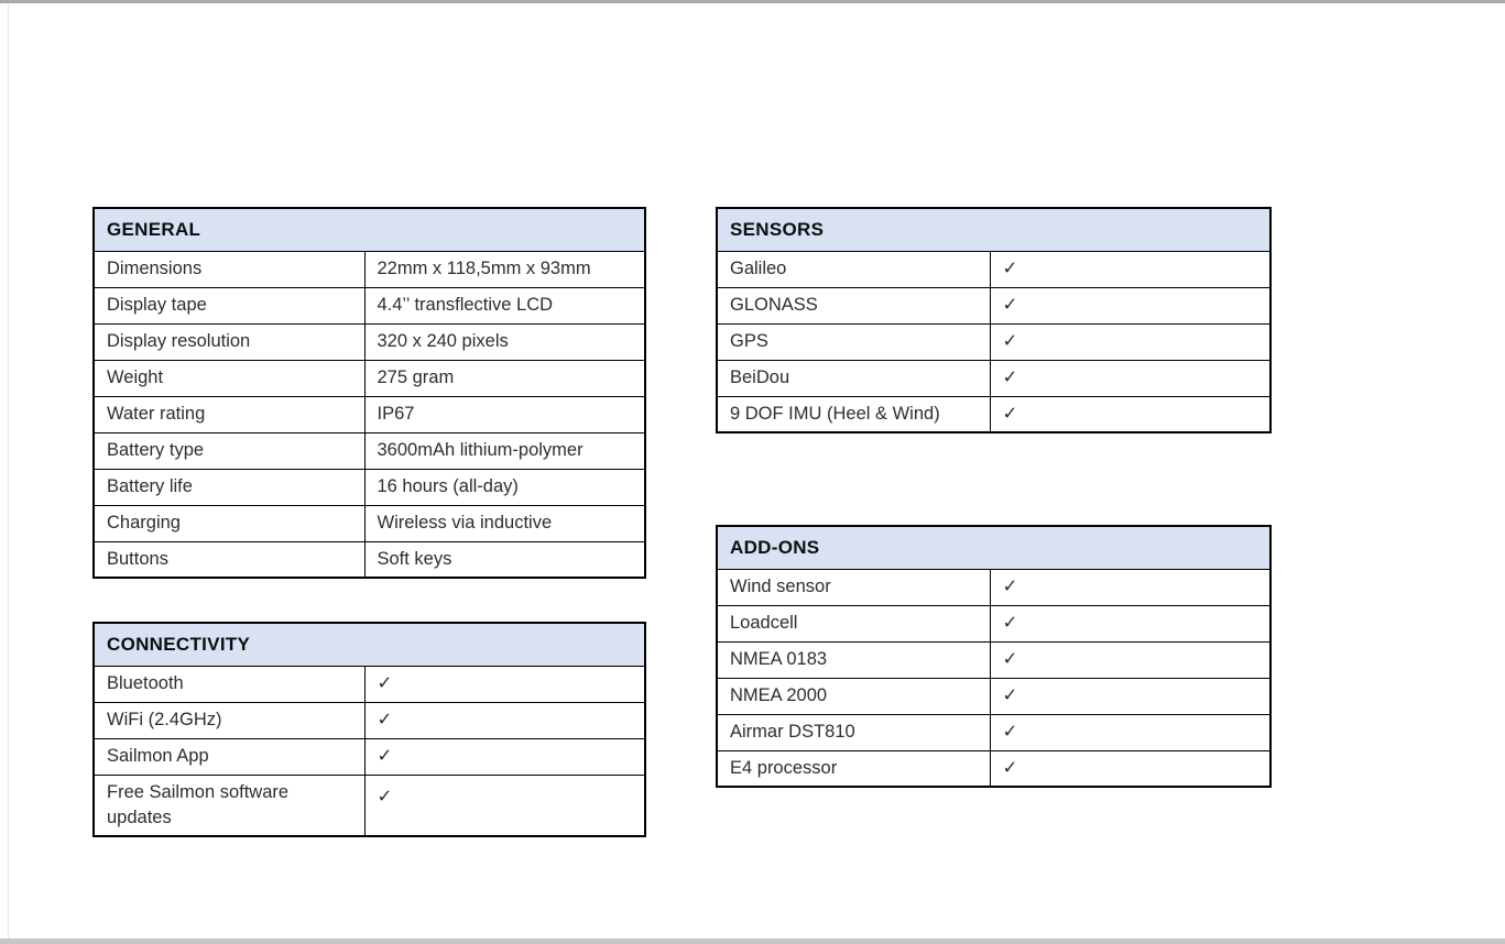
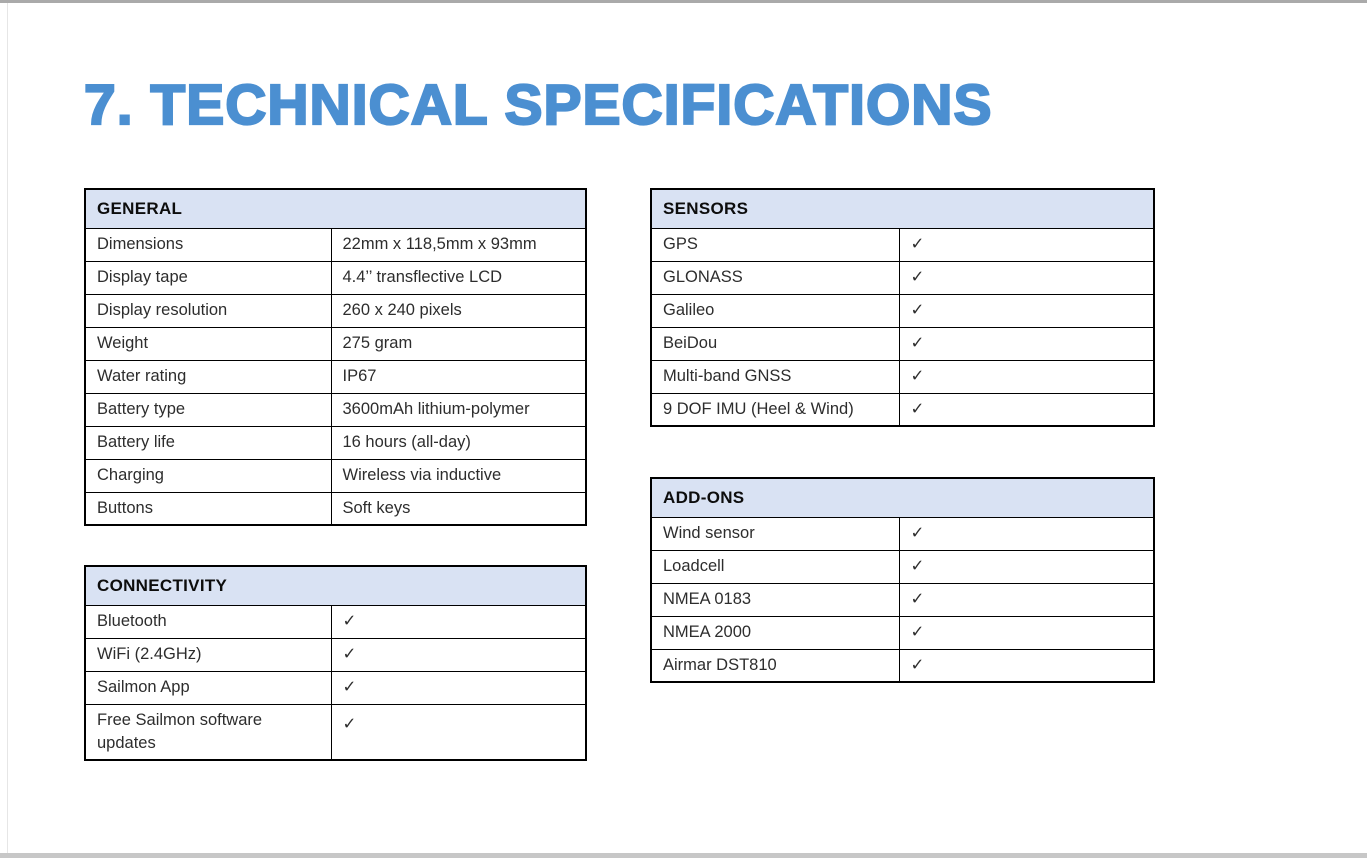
+ 7. TECHNICAL SPECIFICATIONS
  GENERAL
  Dimensions	22mm x 118,5mm x 93mm
  Display tape	4.4’’ transflective LCD
- Display resolution	320 x 240 pixels
+ Display resolution	260 x 240 pixels
  Weight	275 gram
  Water rating	IP67
  Battery type	3600mAh lithium-polymer
  Battery life	16 hours (all-day)
  Charging	Wireless via inductive
  Buttons	Soft keys
  SENSORS
- Galileo	✓
+ GPS	✓
  GLONASS	✓
- GPS	✓
+ Galileo	✓
  BeiDou	✓
+ Multi-band GNSS	✓
  9 DOF IMU (Heel & Wind)	✓
  CONNECTIVITY
  Bluetooth	✓
  WiFi (2.4GHz)	✓
  Sailmon App	✓
  Free Sailmon software updates	✓
  ADD-ONS
  Wind sensor	✓
  Loadcell	✓
  NMEA 0183	✓
  NMEA 2000	✓
  Airmar DST810	✓
- E4 processor	✓
